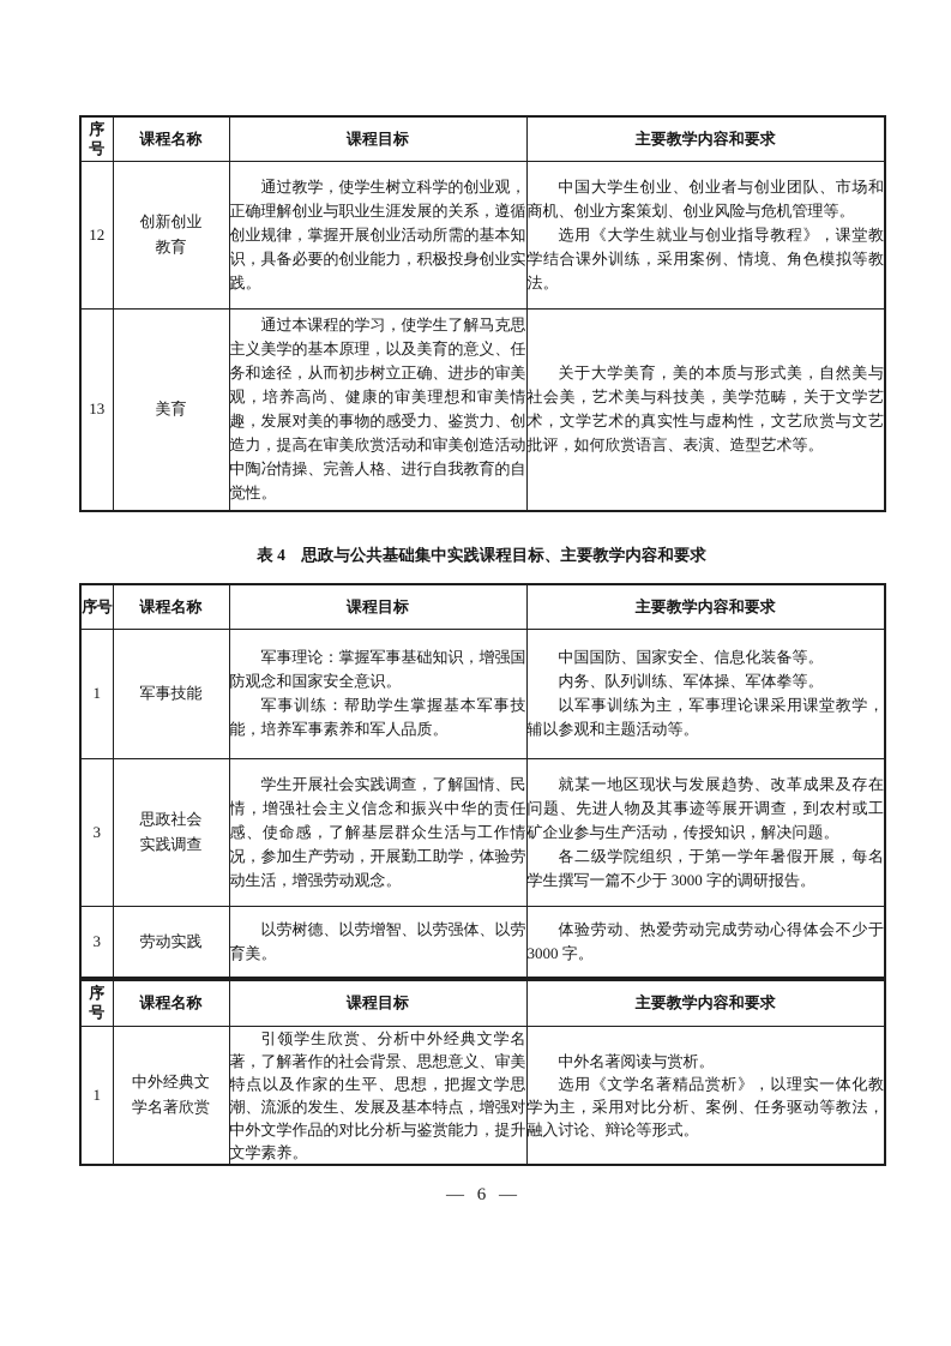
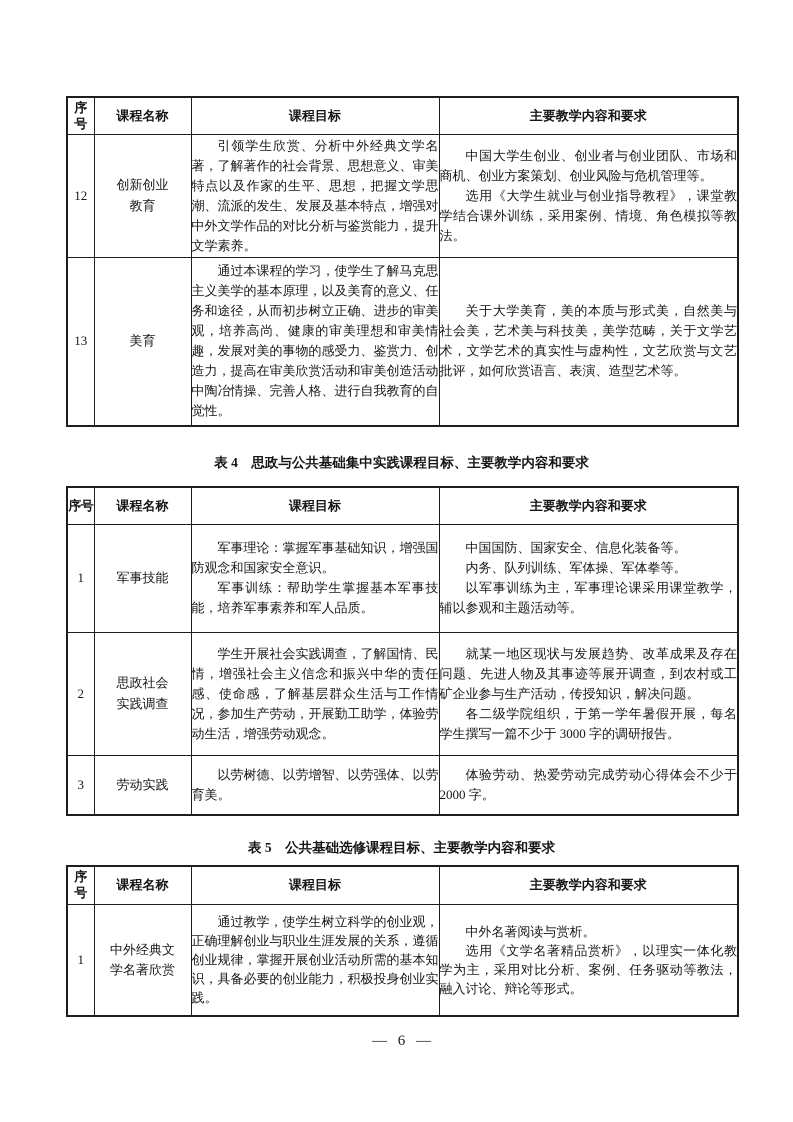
  序 号	课程名称	课程目标	主要教学内容和要求
- 12	创新创业 教育	通过教学，使学生树立科学的创业观，正确理解创业与职业生涯发展的关系，遵循创业规律，掌握开展创业活动所需的基本知识，具备必要的创业能力，积极投身创业实践。	中国大学生创业、创业者与创业团队、市场和商机、创业方案策划、创业风险与危机管理等。 选用《大学生就业与创业指导教程》，课堂教学结合课外训练，采用案例、情境、角色模拟等教法。
+ 12	创新创业 教育	引领学生欣赏、分析中外经典文学名著，了解著作的社会背景、思想意义、审美特点以及作家的生平、思想，把握文学思潮、流派的发生、发展及基本特点，增强对中外文学作品的对比分析与鉴赏能力，提升文学素养。	中国大学生创业、创业者与创业团队、市场和商机、创业方案策划、创业风险与危机管理等。 选用《大学生就业与创业指导教程》，课堂教学结合课外训练，采用案例、情境、角色模拟等教法。
  13	美育	通过本课程的学习，使学生了解马克思主义美学的基本原理，以及美育的意义、任务和途径，从而初步树立正确、进步的审美观，培养高尚、健康的审美理想和审美情趣，发展对美的事物的感受力、鉴赏力、创造力，提高在审美欣赏活动和审美创造活动中陶冶情操、完善人格、进行自我教育的自觉性。	关于大学美育，美的本质与形式美，自然美与社会美，艺术美与科技美，美学范畴，关于文学艺术，文学艺术的真实性与虚构性，文艺欣赏与文艺批评，如何欣赏语言、表演、造型艺术等。
  表 4 思政与公共基础集中实践课程目标、主要教学内容和要求
  序号	课程名称	课程目标	主要教学内容和要求
  1	军事技能	军事理论：掌握军事基础知识，增强国防观念和国家安全意识。 军事训练：帮助学生掌握基本军事技能，培养军事素养和军人品质。	中国国防、国家安全、信息化装备等。 内务、队列训练、军体操、军体拳等。 以军事训练为主，军事理论课采用课堂教学，辅以参观和主题活动等。
- 3	思政社会 实践调查	学生开展社会实践调查，了解国情、民情，增强社会主义信念和振兴中华的责任感、使命感，了解基层群众生活与工作情况，参加生产劳动，开展勤工助学，体验劳动生活，增强劳动观念。	就某一地区现状与发展趋势、改革成果及存在问题、先进人物及其事迹等展开调查，到农村或工矿企业参与生产活动，传授知识，解决问题。 各二级学院组织，于第一学年暑假开展，每名学生撰写一篇不少于 3000 字的调研报告。
+ 2	思政社会 实践调查	学生开展社会实践调查，了解国情、民情，增强社会主义信念和振兴中华的责任感、使命感，了解基层群众生活与工作情况，参加生产劳动，开展勤工助学，体验劳动生活，增强劳动观念。	就某一地区现状与发展趋势、改革成果及存在问题、先进人物及其事迹等展开调查，到农村或工矿企业参与生产活动，传授知识，解决问题。 各二级学院组织，于第一学年暑假开展，每名学生撰写一篇不少于 3000 字的调研报告。
- 3	劳动实践	以劳树德、以劳增智、以劳强体、以劳育美。	体验劳动、热爱劳动完成劳动心得体会不少于 3000 字。
+ 3	劳动实践	以劳树德、以劳增智、以劳强体、以劳育美。	体验劳动、热爱劳动完成劳动心得体会不少于 2000 字。
+ 表 5 公共基础选修课程目标、主要教学内容和要求
  序 号	课程名称	课程目标	主要教学内容和要求
- 1	中外经典文 学名著欣赏	引领学生欣赏、分析中外经典文学名著，了解著作的社会背景、思想意义、审美特点以及作家的生平、思想，把握文学思潮、流派的发生、发展及基本特点，增强对中外文学作品的对比分析与鉴赏能力，提升文学素养。	中外名著阅读与赏析。 选用《文学名著精品赏析》，以理实一体化教学为主，采用对比分析、案例、任务驱动等教法，融入讨论、辩论等形式。
+ 1	中外经典文 学名著欣赏	通过教学，使学生树立科学的创业观，正确理解创业与职业生涯发展的关系，遵循创业规律，掌握开展创业活动所需的基本知识，具备必要的创业能力，积极投身创业实践。	中外名著阅读与赏析。 选用《文学名著精品赏析》，以理实一体化教学为主，采用对比分析、案例、任务驱动等教法，融入讨论、辩论等形式。
  — 6 —
